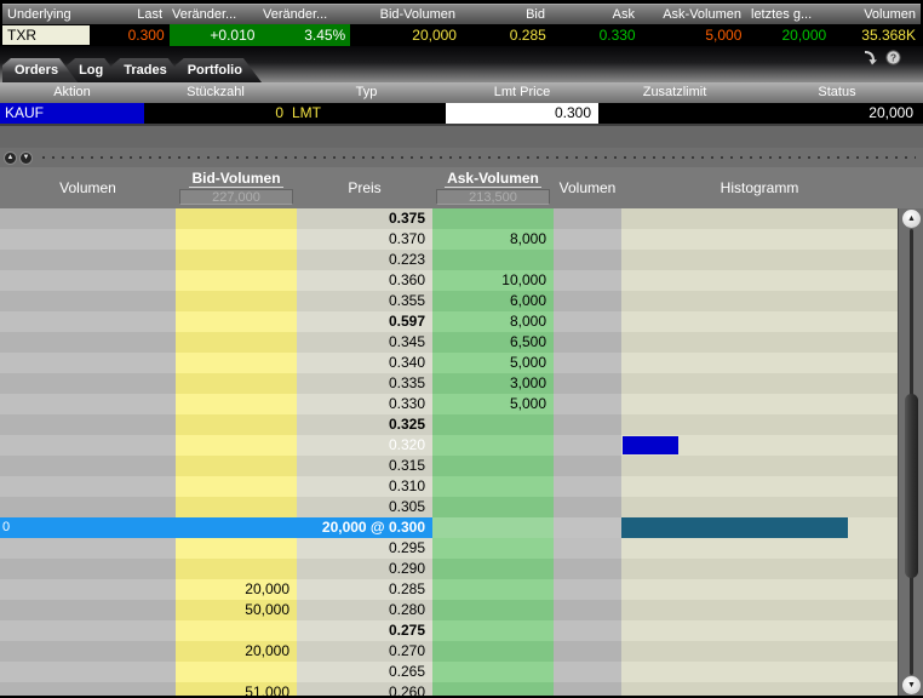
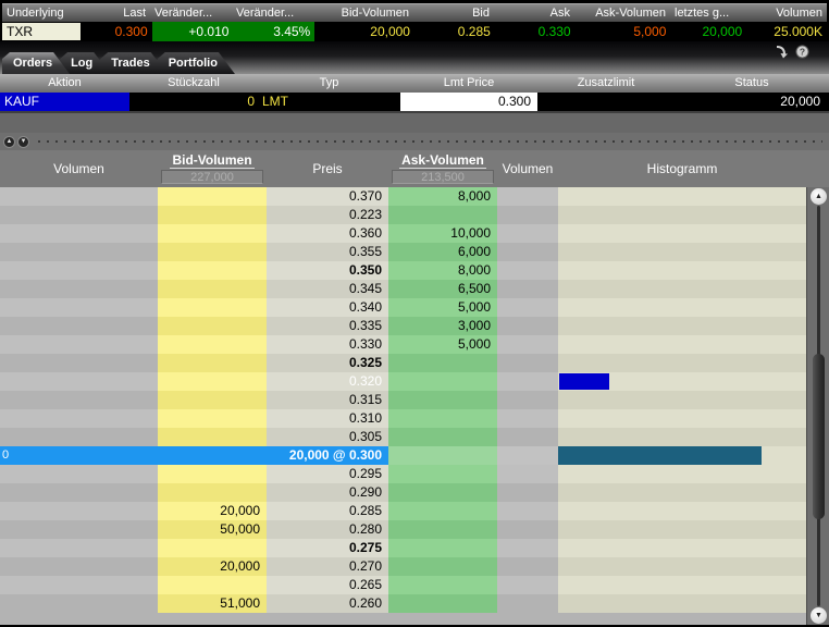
  Underlying
  Last
  Veränder...
  Veränder...
  Bid-Volumen
  Bid
  Ask
  Ask-Volumen
  letztes g...
  Volumen
  TXR
  0.300
  +0.010
  3.45%
  20,000
  0.285
  0.330
  5,000
  20,000
- 35.368K
+ 25.000K
  ?
  Orders
  Log
  Trades
  Portfolio
  Aktion
  Stückzahl
  Typ
  Lmt Price
  Zusatzlimit
  Status
  KAUF
  0
  LMT
  0.300
  20,000
  Volumen
  Bid-Volumen
  227,000
  Preis
  Ask-Volumen
  213,500
  Volumen
  Histogramm
- 0.375
  0.370
  8,000
  0.223
  0.360
  10,000
  0.355
  6,000
- 0.597
+ 0.350
  8,000
  0.345
  6,500
  0.340
  5,000
  0.335
  3,000
  0.330
  5,000
  0.325
  0.320
  0.315
  0.310
  0.305
  0
  20,000 @ 0.300
  0.295
  0.290
  20,000
  0.285
  50,000
  0.280
  0.275
  20,000
  0.270
  0.265
  51,000
  0.260
